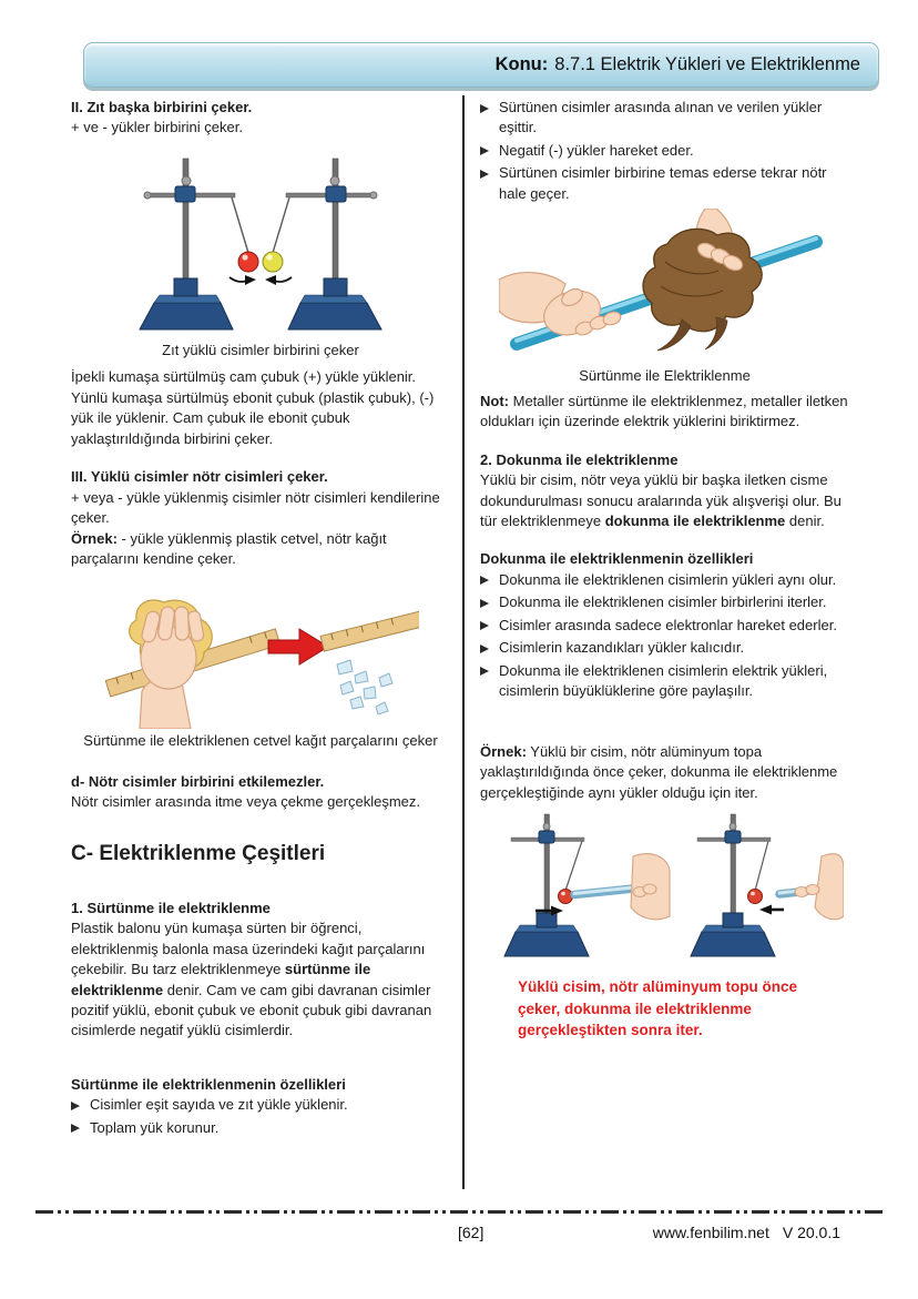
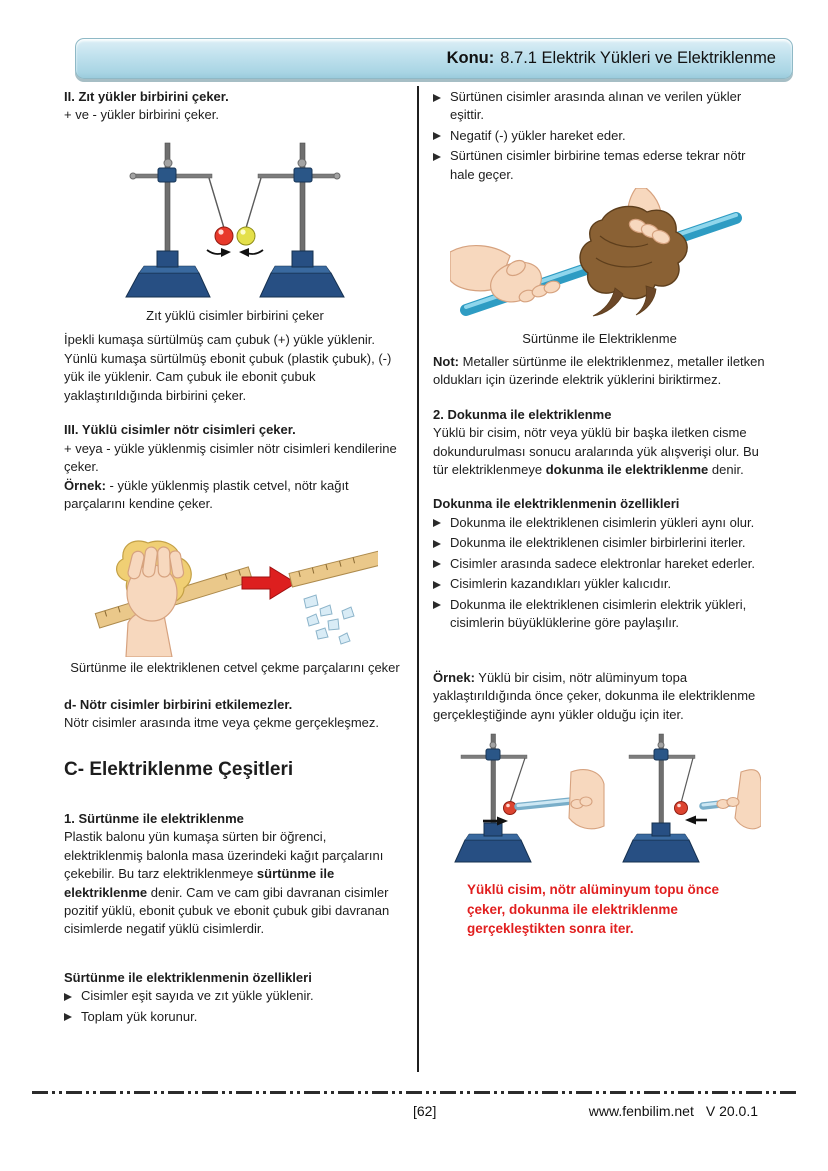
  Konu:
  8.7.1 Elektrik Yükleri ve Elektriklenme
- II. Zıt başka birbirini çeker.
+ II. Zıt yükler birbirini çeker.
  + ve - yükler birbirini çeker.
  Zıt yüklü cisimler birbirini çeker
  İpekli kumaşa sürtülmüş cam çubuk (+) yükle yüklenir. Yünlü kumaşa sürtülmüş ebonit çubuk (plastik çubuk), (-) yük ile yüklenir. Cam çubuk ile ebonit çubuk yaklaştırıldığında birbirini çeker.
  III. Yüklü cisimler nötr cisimleri çeker.
  + veya - yükle yüklenmiş cisimler nötr cisimleri kendilerine çeker.
  Örnek: - yükle yüklenmiş plastik cetvel, nötr kağıt parçalarını kendine çeker.
- Sürtünme ile elektriklenen cetvel kağıt parçalarını çeker
+ Sürtünme ile elektriklenen cetvel çekme parçalarını çeker
  d- Nötr cisimler birbirini etkilemezler.
  Nötr cisimler arasında itme veya çekme gerçekleşmez.
  C- Elektriklenme Çeşitleri
  1. Sürtünme ile elektriklenme
  Plastik balonu yün kumaşa sürten bir öğrenci, elektriklenmiş balonla masa üzerindeki kağıt parçalarını çekebilir. Bu tarz elektriklenmeye sürtünme ile elektriklenme denir. Cam ve cam gibi davranan cisimler pozitif yüklü, ebonit çubuk ve ebonit çubuk gibi davranan cisimlerde negatif yüklü cisimlerdir.
  Sürtünme ile elektriklenmenin özellikleri
  Cisimler eşit sayıda ve zıt yükle yüklenir.
  Toplam yük korunur.
  Sürtünen cisimler arasında alınan ve verilen yükler eşittir.
  Negatif (-) yükler hareket eder.
  Sürtünen cisimler birbirine temas ederse tekrar nötr hale geçer.
  Sürtünme ile Elektriklenme
  Not: Metaller sürtünme ile elektriklenmez, metaller iletken oldukları için üzerinde elektrik yüklerini biriktirmez.
  2. Dokunma ile elektriklenme
  Yüklü bir cisim, nötr veya yüklü bir başka iletken cisme dokundurulması sonucu aralarında yük alışverişi olur. Bu tür elektriklenmeye dokunma ile elektriklenme denir.
  Dokunma ile elektriklenmenin özellikleri
  Dokunma ile elektriklenen cisimlerin yükleri aynı olur.
  Dokunma ile elektriklenen cisimler birbirlerini iterler.
  Cisimler arasında sadece elektronlar hareket ederler.
  Cisimlerin kazandıkları yükler kalıcıdır.
  Dokunma ile elektriklenen cisimlerin elektrik yükleri, cisimlerin büyüklüklerine göre paylaşılır.
  Örnek: Yüklü bir cisim, nötr alüminyum topa yaklaştırıldığında önce çeker, dokunma ile elektriklenme gerçekleştiğinde aynı yükler olduğu için iter.
  Yüklü cisim, nötr alüminyum topu önce çeker, dokunma ile elektriklenme gerçekleştikten sonra iter.
  [62]
  www.fenbilim.net
  V 20.0.1
